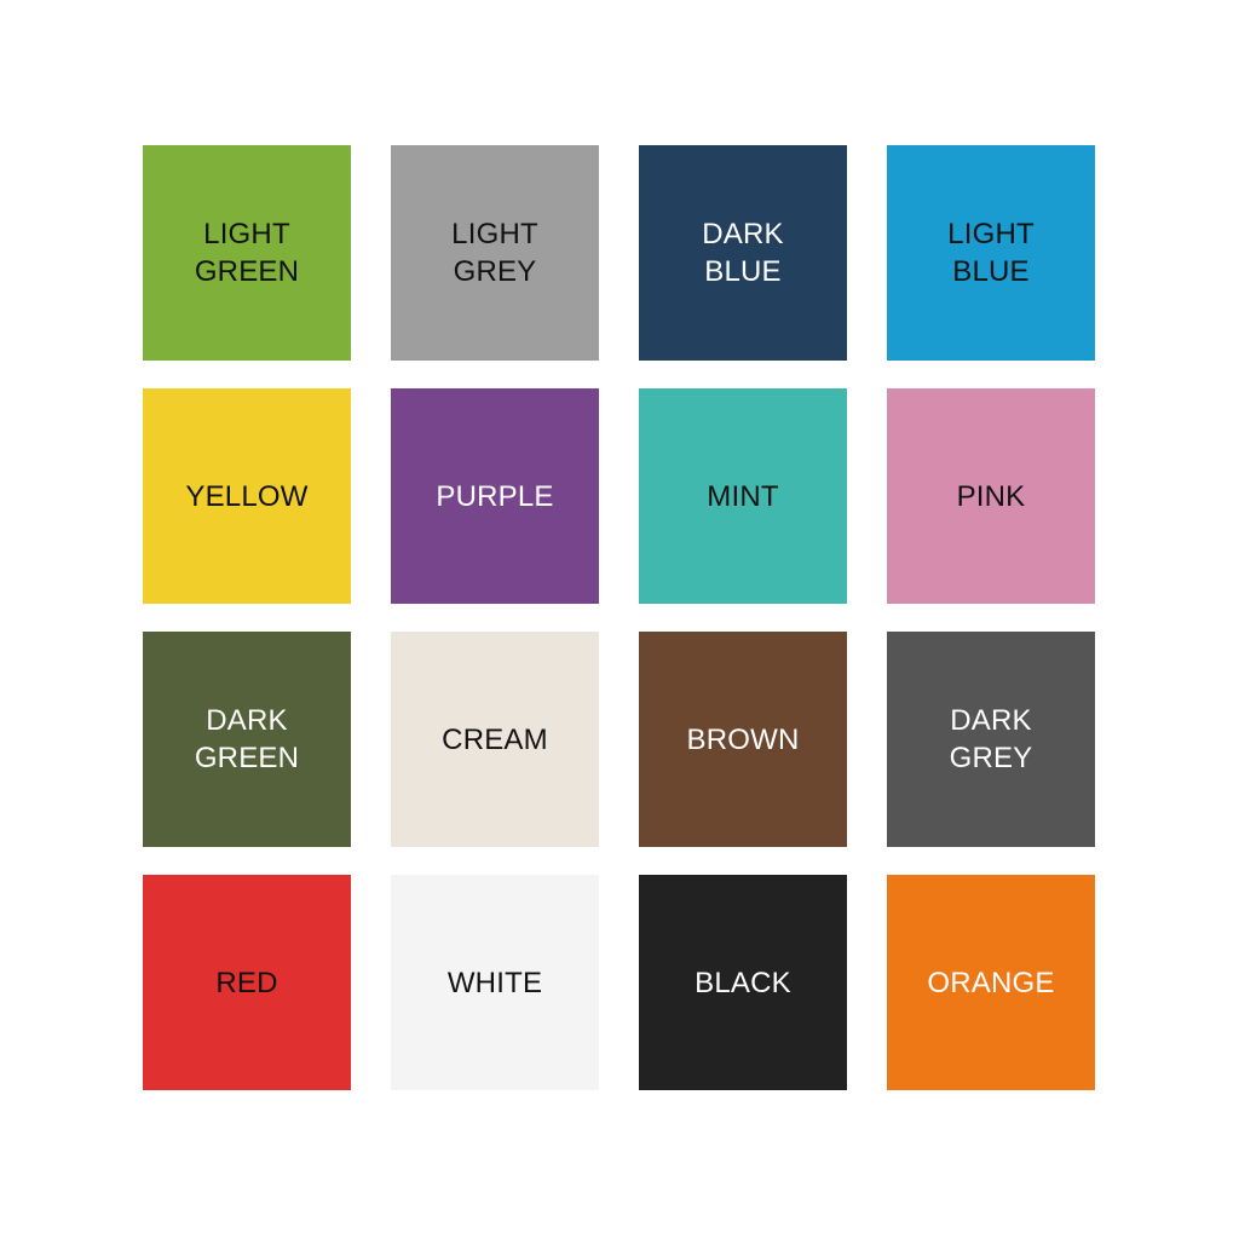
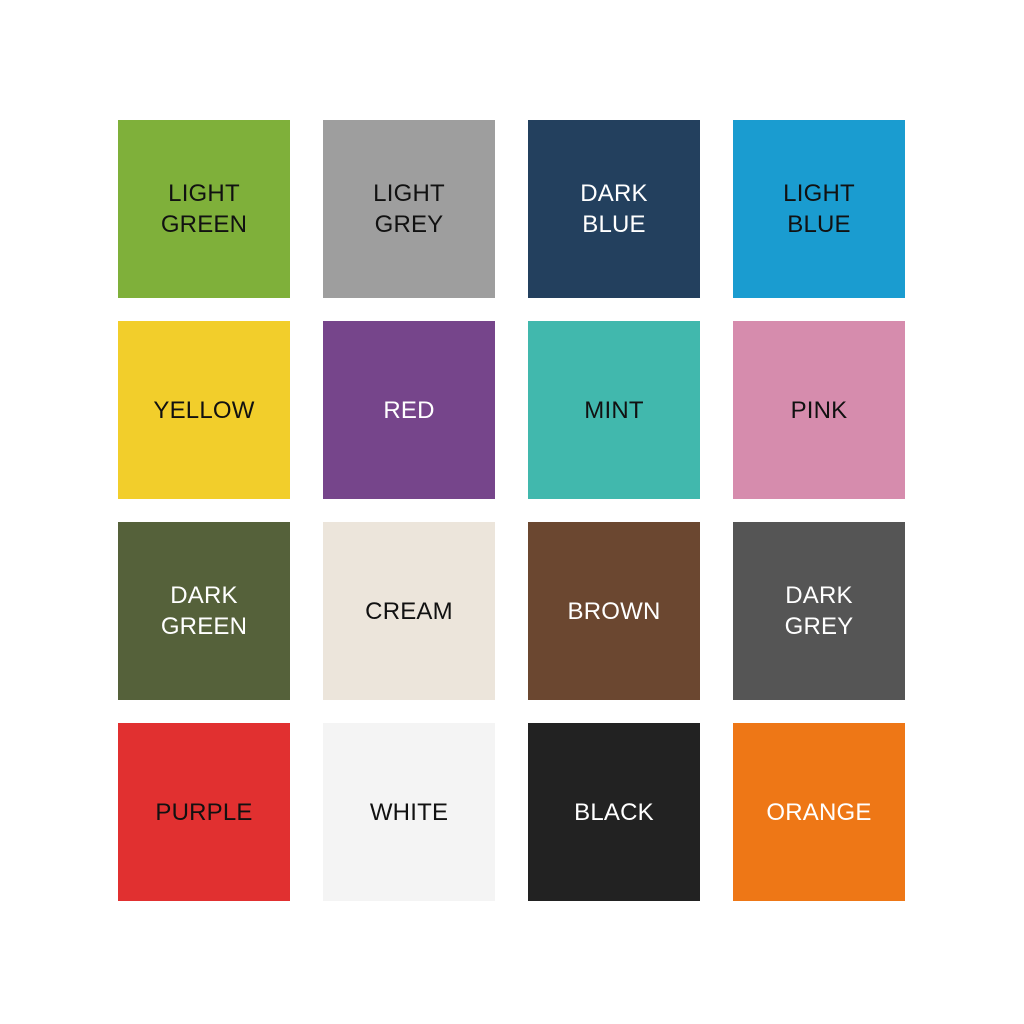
  LIGHT
  GREEN
  LIGHT
  GREY
  DARK
  BLUE
  LIGHT
  BLUE
  YELLOW
- PURPLE
+ RED
  MINT
  PINK
  DARK
  GREEN
  CREAM
  BROWN
  DARK
  GREY
- RED
+ PURPLE
  WHITE
  BLACK
  ORANGE
